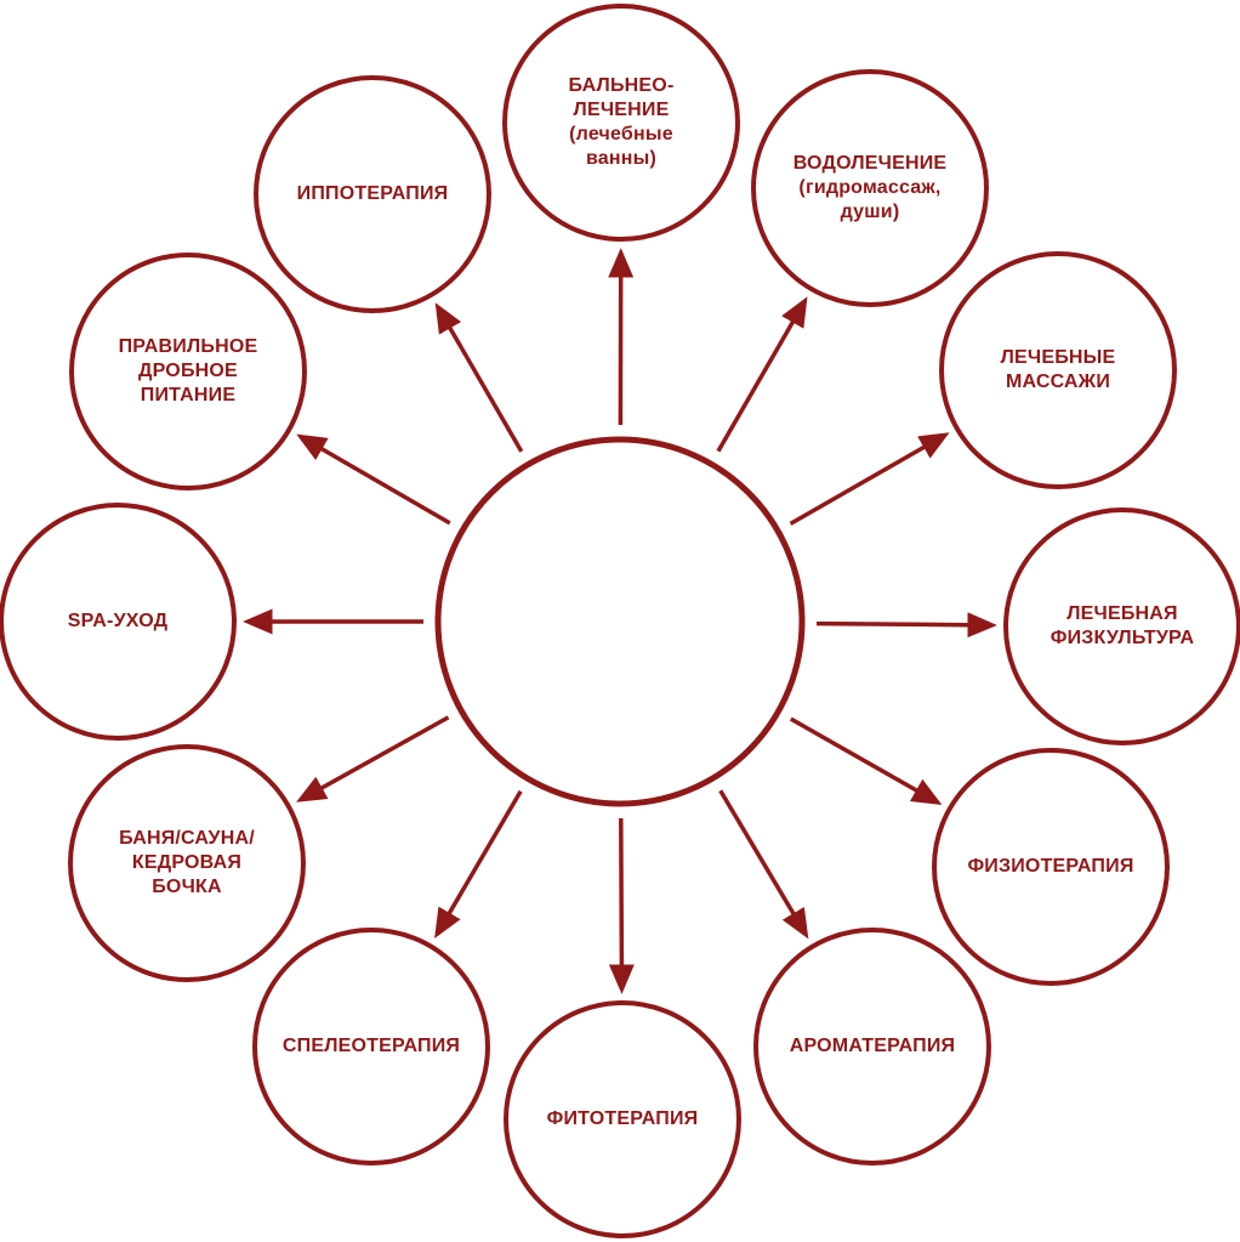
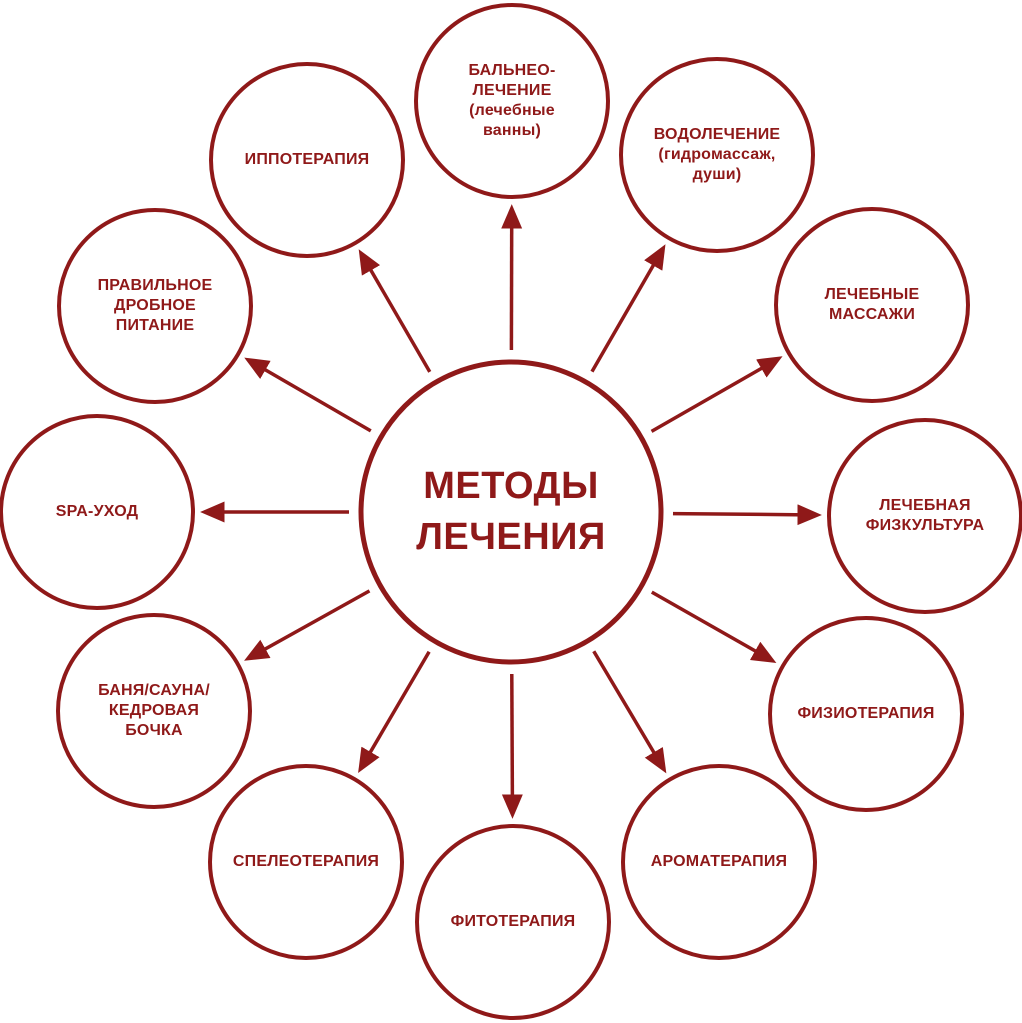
  БАЛЬНЕО-
  ЛЕЧЕНИЕ
  (лечебные
  ванны)
  ВОДОЛЕЧЕНИЕ
  (гидромассаж,
  души)
  ЛЕЧЕБНЫЕ
  МАССАЖИ
  ЛЕЧЕБНАЯ
  ФИЗКУЛЬТУРА
  ФИЗИОТЕРАПИЯ
  АРОМАТЕРАПИЯ
  ФИТОТЕРАПИЯ
  СПЕЛЕОТЕРАПИЯ
  БАНЯ/САУНА/
  КЕДРОВАЯ
  БОЧКА
  SPA-УХОД
  ПРАВИЛЬНОЕ
  ДРОБНОЕ
  ПИТАНИЕ
  ИППОТЕРАПИЯ
+ МЕТОДЫ
+ ЛЕЧЕНИЯ
